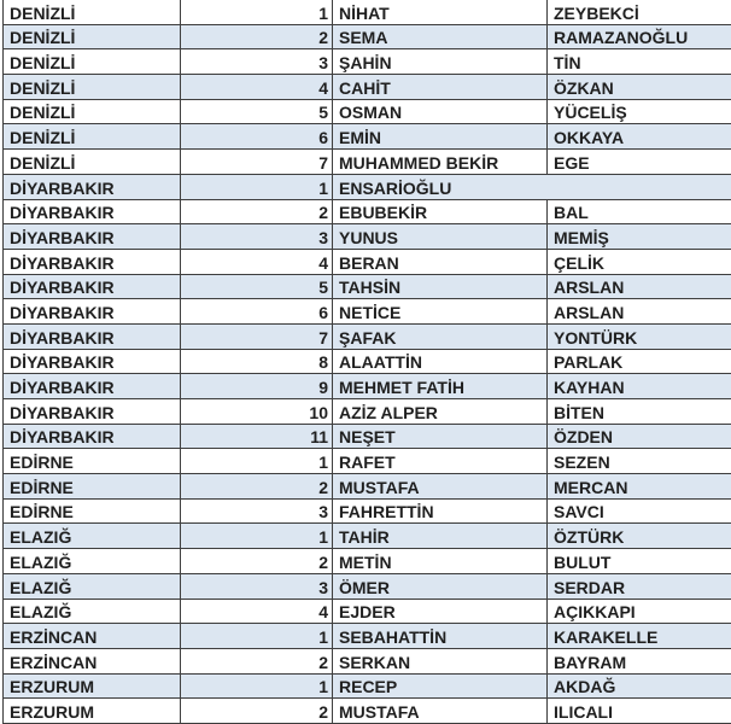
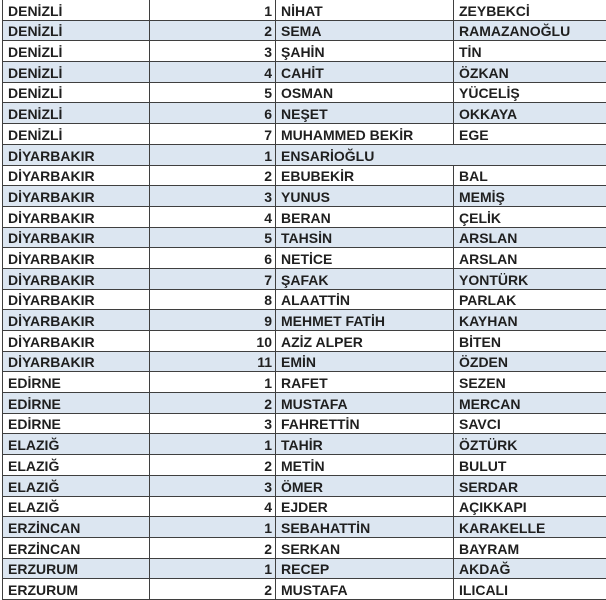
  DENİZLİ
  1
  NİHAT
  ZEYBEKCİ
  DENİZLİ
  2
  SEMA
  RAMAZANOĞLU
  DENİZLİ
  3
  ŞAHİN
  TİN
  DENİZLİ
  4
  CAHİT
  ÖZKAN
  DENİZLİ
  5
  OSMAN
  YÜCELİŞ
  DENİZLİ
  6
- EMİN
+ NEŞET
  OKKAYA
  DENİZLİ
  7
  MUHAMMED BEKİR
  EGE
  DİYARBAKIR
  1
  ENSARİOĞLU
  DİYARBAKIR
  2
  EBUBEKİR
  BAL
  DİYARBAKIR
  3
  YUNUS
  MEMİŞ
  DİYARBAKIR
  4
  BERAN
  ÇELİK
  DİYARBAKIR
  5
  TAHSİN
  ARSLAN
  DİYARBAKIR
  6
  NETİCE
  ARSLAN
  DİYARBAKIR
  7
  ŞAFAK
  YONTÜRK
  DİYARBAKIR
  8
  ALAATTİN
  PARLAK
  DİYARBAKIR
  9
  MEHMET FATİH
  KAYHAN
  DİYARBAKIR
  10
  AZİZ ALPER
  BİTEN
  DİYARBAKIR
  11
- NEŞET
+ EMİN
  ÖZDEN
  EDİRNE
  1
  RAFET
  SEZEN
  EDİRNE
  2
  MUSTAFA
  MERCAN
  EDİRNE
  3
  FAHRETTİN
  SAVCI
  ELAZIĞ
  1
  TAHİR
  ÖZTÜRK
  ELAZIĞ
  2
  METİN
  BULUT
  ELAZIĞ
  3
  ÖMER
  SERDAR
  ELAZIĞ
  4
  EJDER
  AÇIKKAPI
  ERZİNCAN
  1
  SEBAHATTİN
  KARAKELLE
  ERZİNCAN
  2
  SERKAN
  BAYRAM
  ERZURUM
  1
  RECEP
  AKDAĞ
  ERZURUM
  2
  MUSTAFA
  ILICALI
